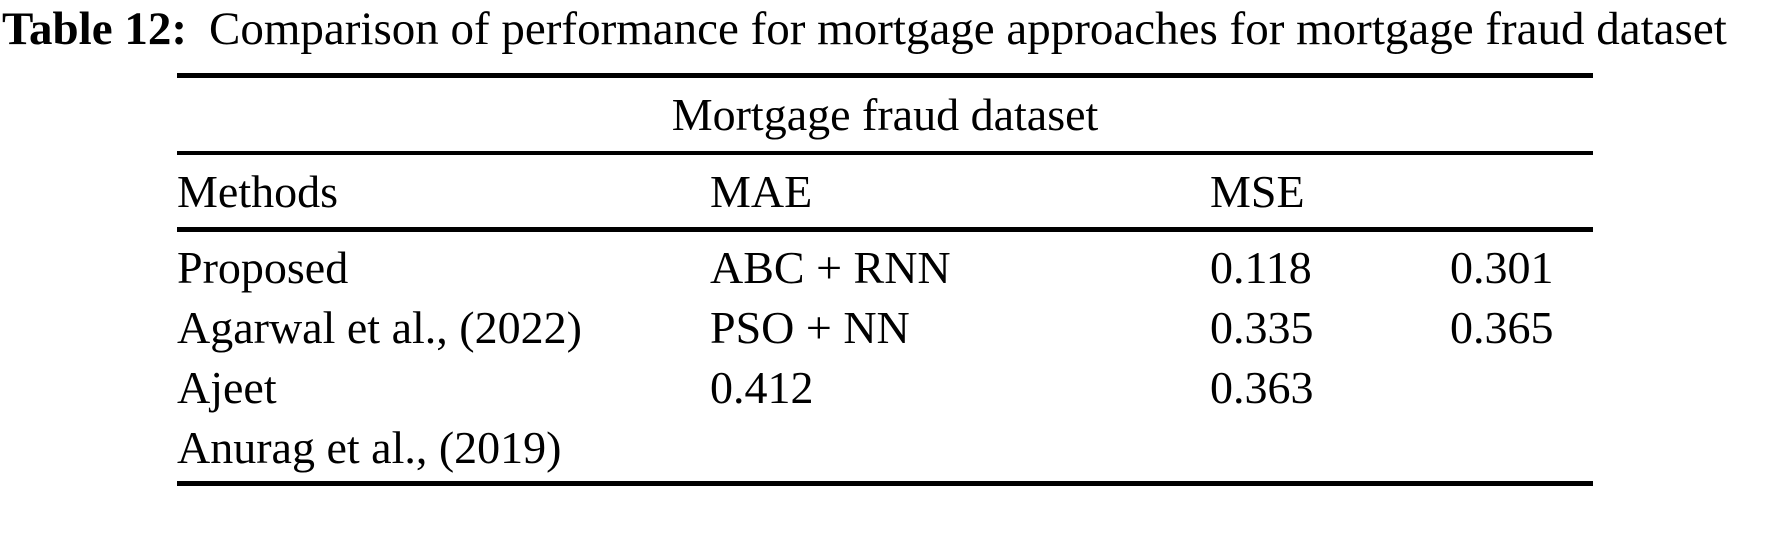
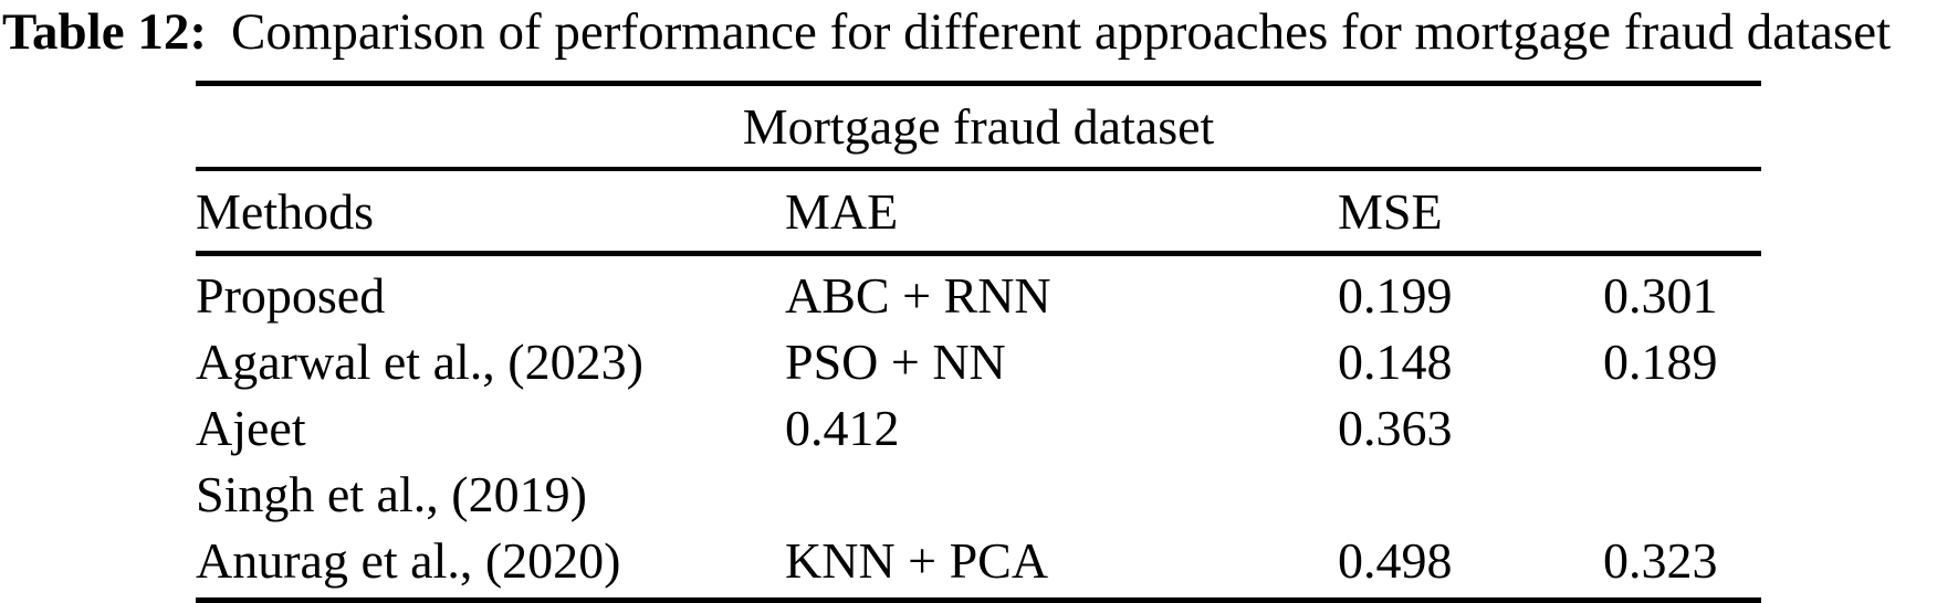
- Table 12: Comparison of performance for mortgage approaches for mortgage fraud dataset
+ Table 12: Comparison of performance for different approaches for mortgage fraud dataset
  Mortgage fraud dataset
  Methods
  MAE
  MSE
  Proposed
  ABC + RNN
- 0.118
+ 0.199
  0.301
- Agarwal et al., (2022)
+ Agarwal et al., (2023)
  PSO + NN
- 0.335
+ 0.148
- 0.365
+ 0.189
  Ajeet
+ Singh et al., (2019)
  0.412
  0.363
- Anurag et al., (2019)
+ Anurag et al., (2020)
+ KNN + PCA
+ 0.498
+ 0.323
